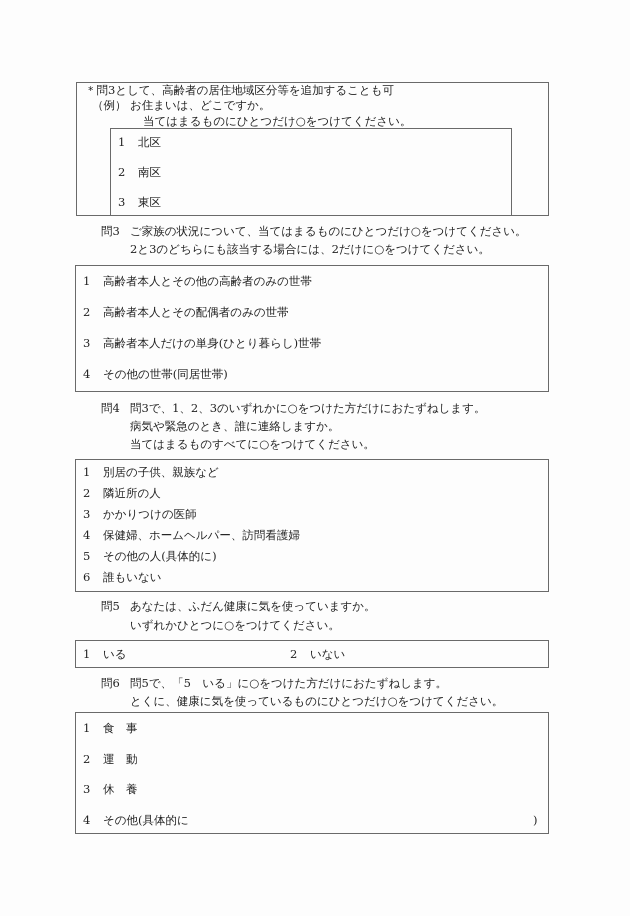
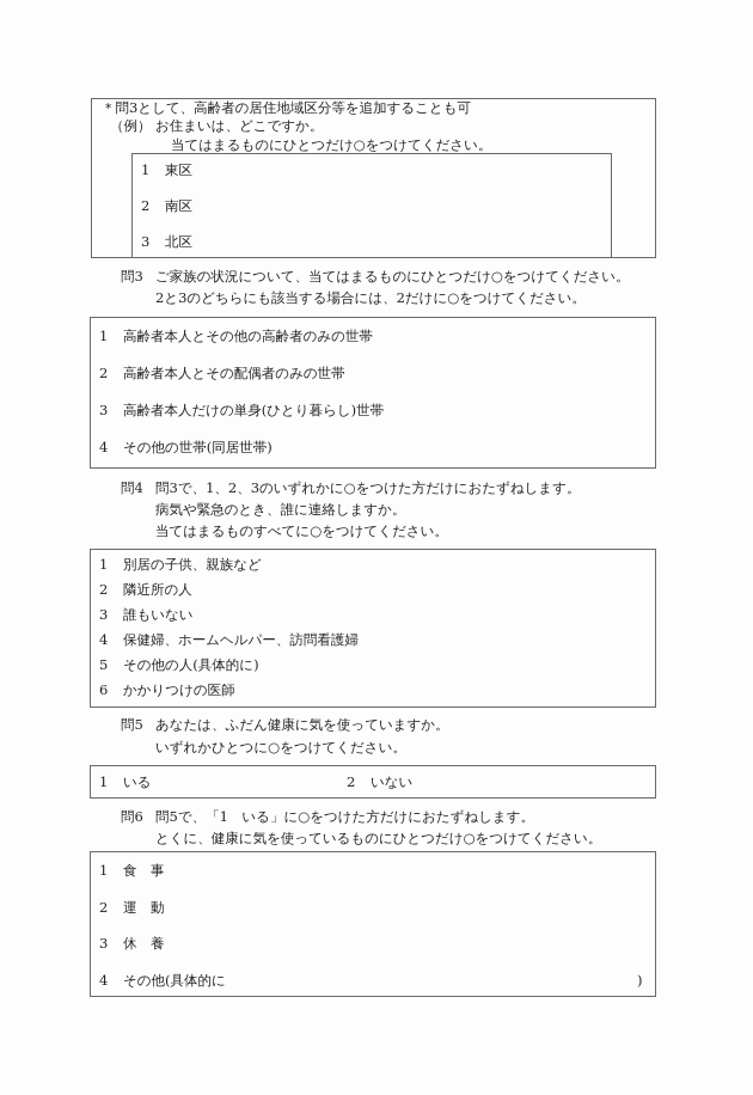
  ＊問3として、高齢者の居住地域区分等を追加することも可
  （例）
  お住まいは、どこですか。
  当てはまるものにひとつだけ○をつけてください。
- 1 北区
+ 1 東区
  2 南区
- 3 東区
+ 3 北区
  問3
  ご家族の状況について、当てはまるものにひとつだけ○をつけてください。
  2と3のどちらにも該当する場合には、2だけに○をつけてください。
  1 高齢者本人とその他の高齢者のみの世帯
  2 高齢者本人とその配偶者のみの世帯
  3 高齢者本人だけの単身(ひとり暮らし)世帯
  4 その他の世帯(同居世帯)
  問4
  問3で、1、2、3のいずれかに○をつけた方だけにおたずねします。
  病気や緊急のとき、誰に連絡しますか。
  当てはまるものすべてに○をつけてください。
  1 別居の子供、親族など
  2 隣近所の人
- 3 かかりつけの医師
+ 3 誰もいない
  4 保健婦、ホームヘルパー、訪問看護婦
  5 その他の人(具体的に)
- 6 誰もいない
+ 6 かかりつけの医師
  問5
  あなたは、ふだん健康に気を使っていますか。
  いずれかひとつに○をつけてください。
  1 いる
  2 いない
  問6
- 問5で、「5 いる」に○をつけた方だけにおたずねします。
+ 問5で、「1 いる」に○をつけた方だけにおたずねします。
  とくに、健康に気を使っているものにひとつだけ○をつけてください。
  1 食 事
  2 運 動
  3 休 養
  4 その他(具体的に
  )
